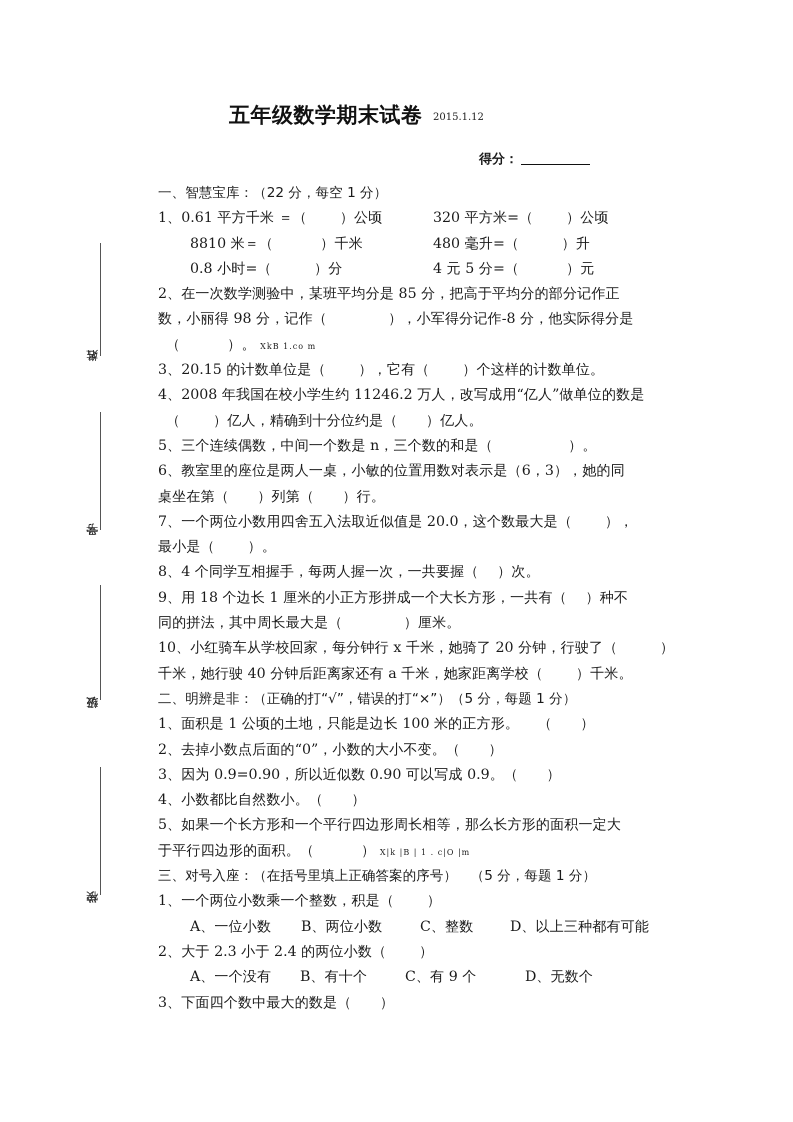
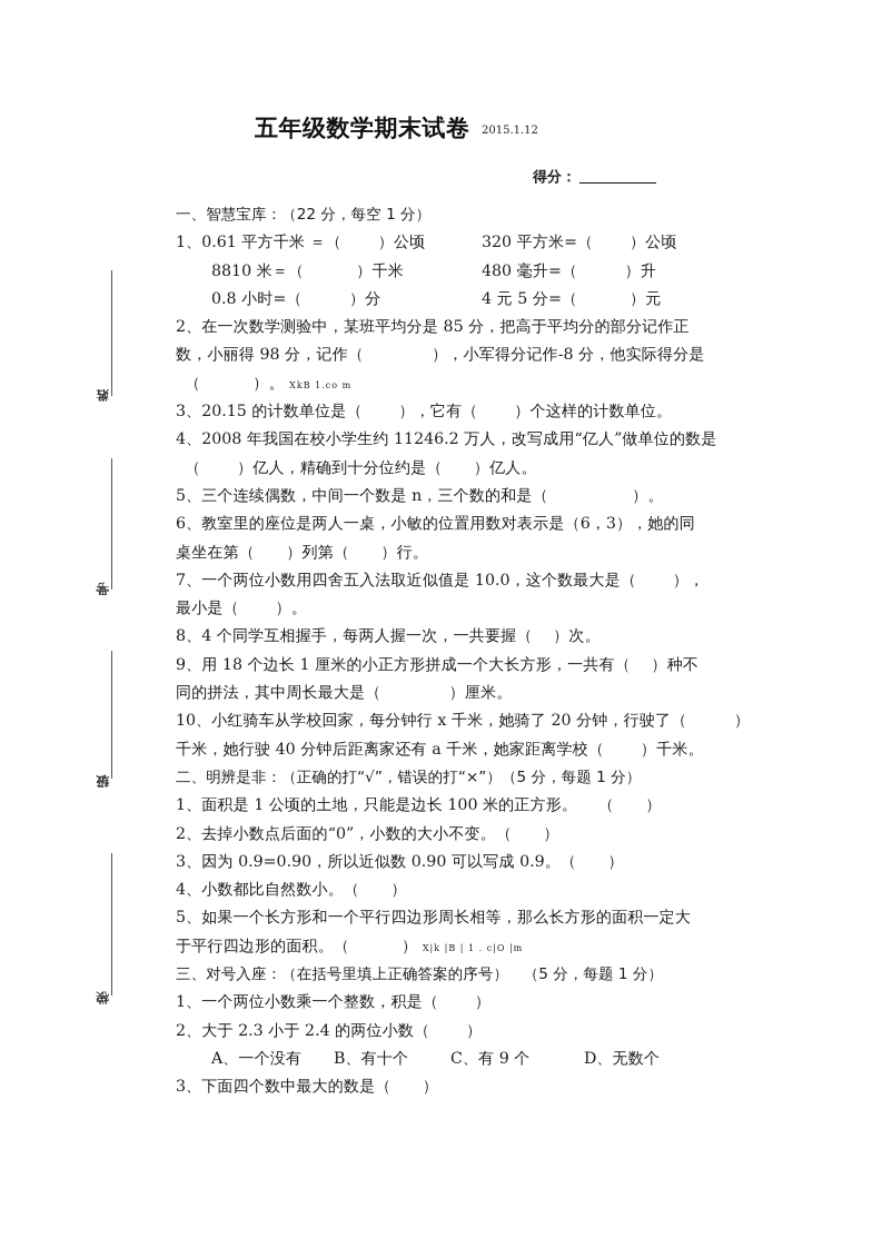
  五年级数学期末试卷
  2015.1.12
  得分：
  一、智慧宝库：（22 分，每空 1 分）
  1、0.61 平方千米 ＝（ ）公顷
  320 平方米=（ ）公顷
  8810 米＝（ ）千米
  480 毫升=（ ）升
  0.8 小时=（ ）分
  4 元 5 分=（ ）元
  2、在一次数学测验中，某班平均分是 85 分，把高于平均分的部分记作正
  数，小丽得 98 分，记作（ ），小军得分记作-8 分，他实际得分是
  （ ）。 XkB 1.co m
  3、20.15 的计数单位是（ ），它有（ ）个这样的计数单位。
  4、2008 年我国在校小学生约 11246.2 万人，改写成用“亿人”做单位的数是
  （ ）亿人，精确到十分位约是（ ）亿人。
  5、三个连续偶数，中间一个数是 n，三个数的和是（ ）。
  6、教室里的座位是两人一桌，小敏的位置用数对表示是（6，3），她的同
  桌坐在第（ ）列第（ ）行。
- 7、一个两位小数用四舍五入法取近似值是 20.0，这个数最大是（ ），
+ 7、一个两位小数用四舍五入法取近似值是 10.0，这个数最大是（ ），
  最小是（ ）。
  8、4 个同学互相握手，每两人握一次，一共要握（ ）次。
  9、用 18 个边长 1 厘米的小正方形拼成一个大长方形，一共有（ ）种不
  同的拼法，其中周长最大是（ ）厘米。
  10、小红骑车从学校回家，每分钟行 x 千米，她骑了 20 分钟，行驶了（ ）
  千米，她行驶 40 分钟后距离家还有 a 千米，她家距离学校（ ）千米。
  二、明辨是非：（正确的打“√”，错误的打“×”）（5 分，每题 1 分）
  1、面积是 1 公顷的土地，只能是边长 100 米的正方形。 （ ）
  2、去掉小数点后面的“0”，小数的大小不变。（ ）
  3、因为 0.9=0.90，所以近似数 0.90 可以写成 0.9。（ ）
  4、小数都比自然数小。（ ）
  5、如果一个长方形和一个平行四边形周长相等，那么长方形的面积一定大
  于平行四边形的面积。（ ） X|k |B | 1 . c|O |m
  三、对号入座：（在括号里填上正确答案的序号） （5 分，每题 1 分）
  1、一个两位小数乘一个整数，积是（ ）
- A、一位小数
- B、两位小数
- C、整数
- D、以上三种都有可能
  2、大于 2.3 小于 2.4 的两位小数（ ）
  A、一个没有
  B、有十个
  C、有 9 个
  D、无数个
  3、下面四个数中最大的数是（ ）
